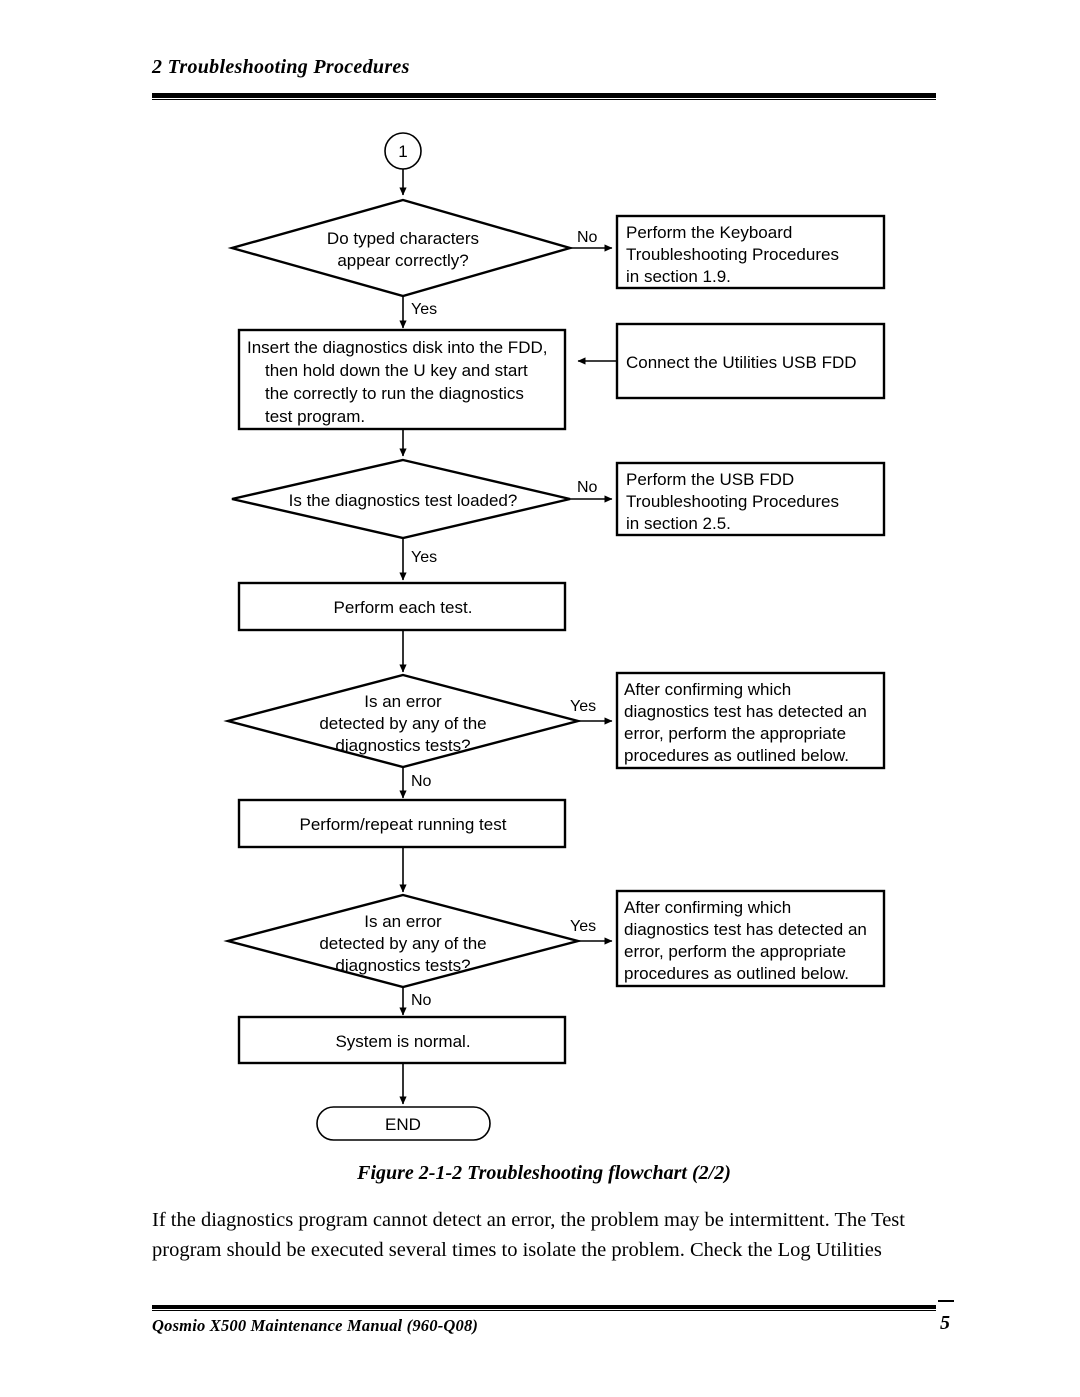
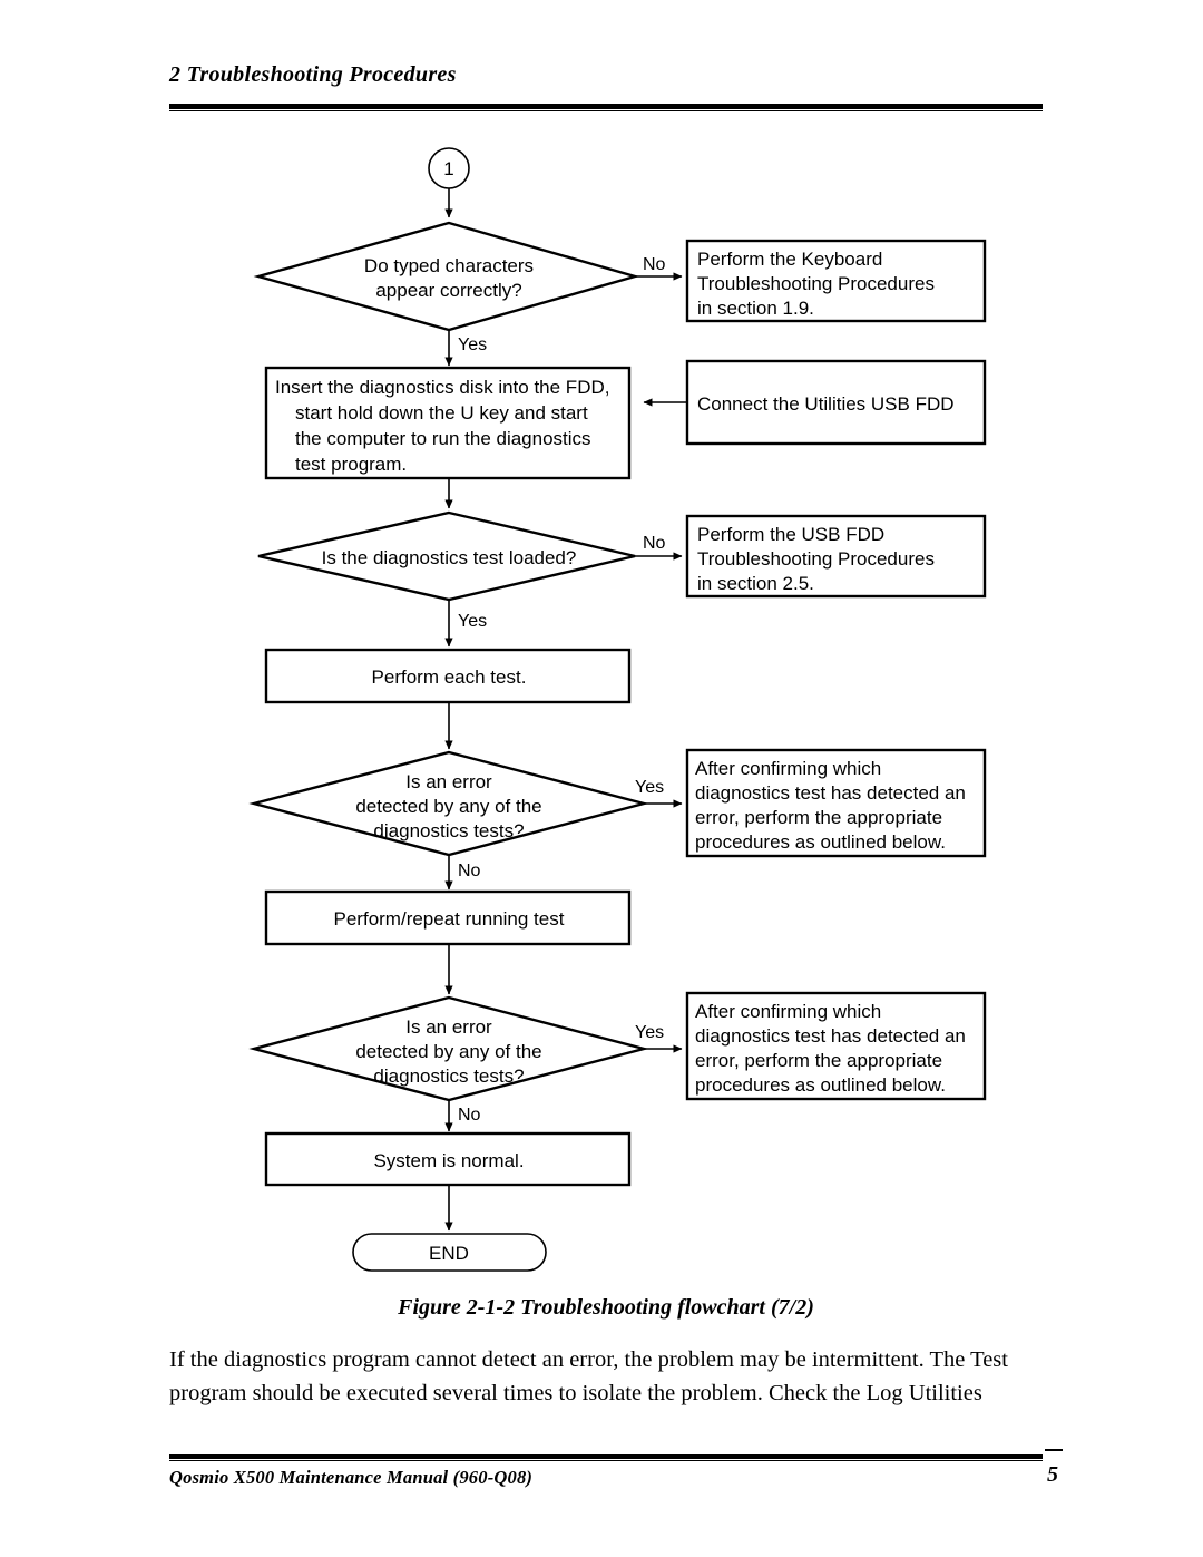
  2 Troubleshooting Procedures
  1
  Do typed characters
  appear correctly?
  No
  Perform the Keyboard
  Troubleshooting Procedures
  in section 1.9.
  Yes
  Insert the diagnostics disk into the FDD,
- then hold down the U key and start
+ start hold down the U key and start
- the correctly to run the diagnostics
+ the computer to run the diagnostics
  test program.
  Connect the Utilities USB FDD
  Is the diagnostics test loaded?
  No
  Perform the USB FDD
  Troubleshooting Procedures
  in section 2.5.
  Yes
  Perform each test.
  Is an error
  detected by any of the
  diagnostics tests?
  Yes
  After confirming which
  diagnostics test has detected an
  error, perform the appropriate
  procedures as outlined below.
  No
  Perform/repeat running test
  Is an error
  detected by any of the
  diagnostics tests?
  Yes
  After confirming which
  diagnostics test has detected an
  error, perform the appropriate
  procedures as outlined below.
  No
  System is normal.
  END
- Figure 2-1-2 Troubleshooting flowchart (2/2)
+ Figure 2-1-2 Troubleshooting flowchart (7/2)
  If the diagnostics program cannot detect an error, the problem may be intermittent. The Test program should be executed several times to isolate the problem. Check the Log Utilities
  Qosmio X500 Maintenance Manual (960-Q08)
  5
